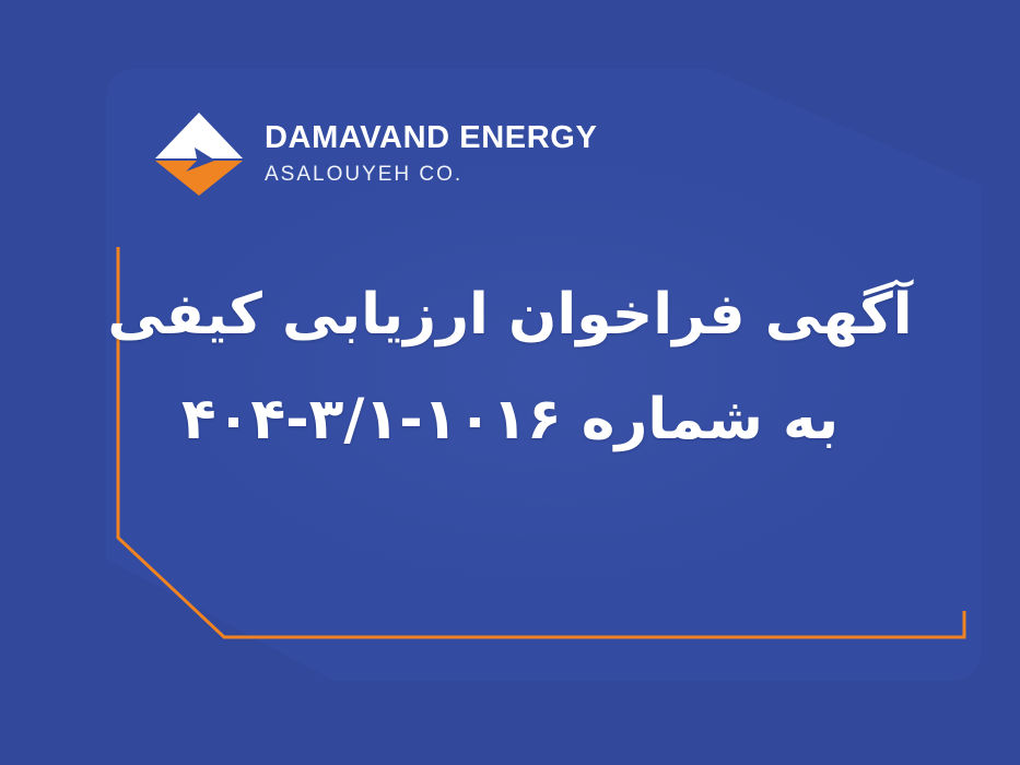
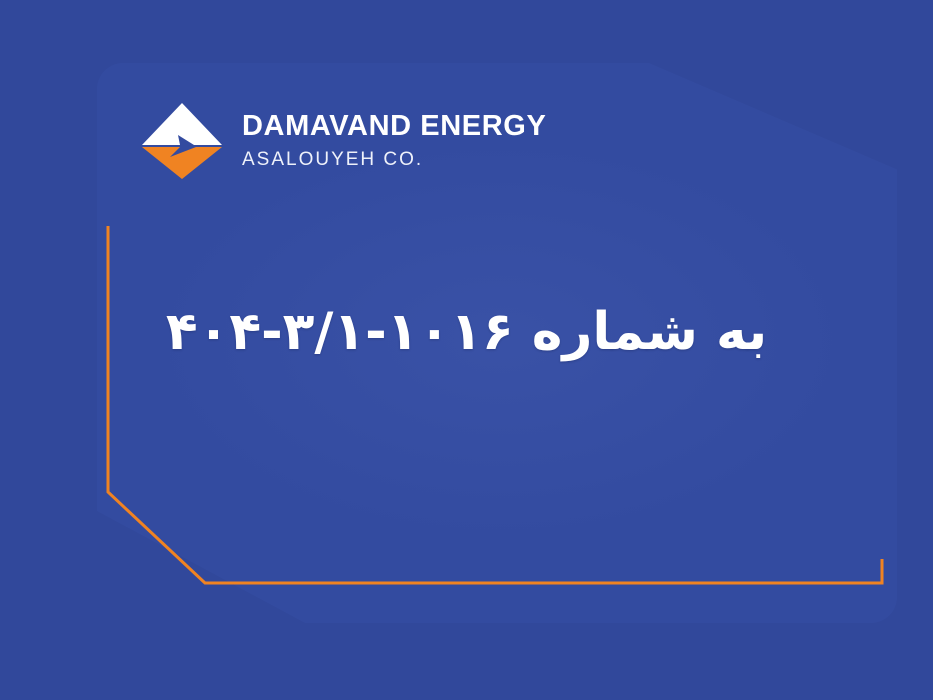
  DAMAVAND ENERGY
  ASALOUYEH CO.
- آگهی فراخوان ارزیابی کیفی
  به شماره ۱۰۱۶-۳/۱-۴۰۴
